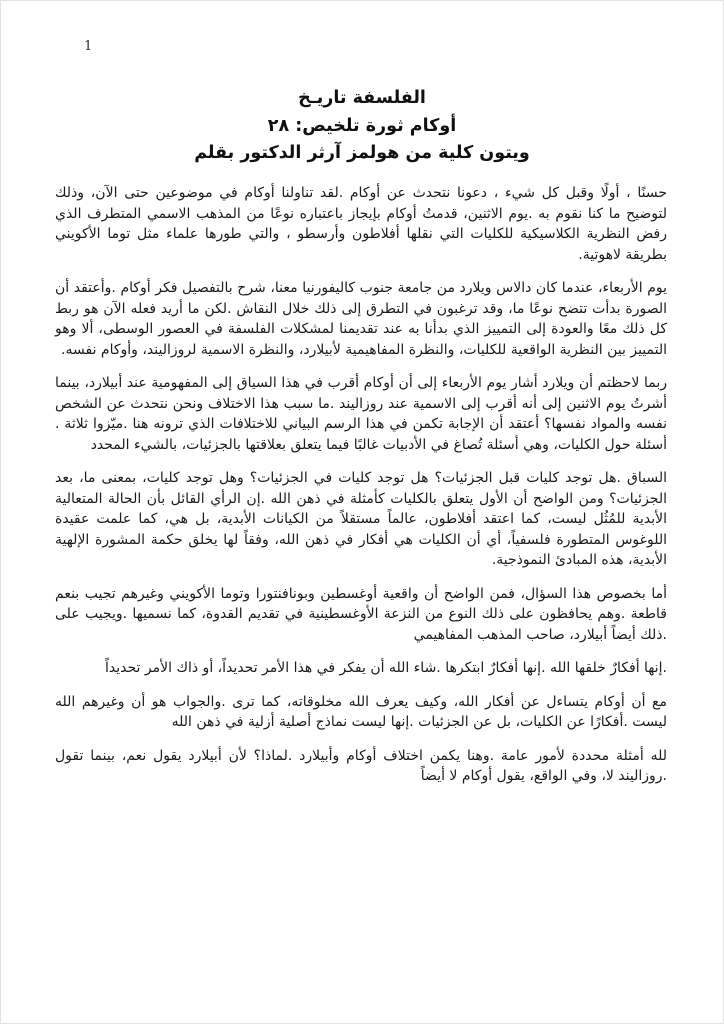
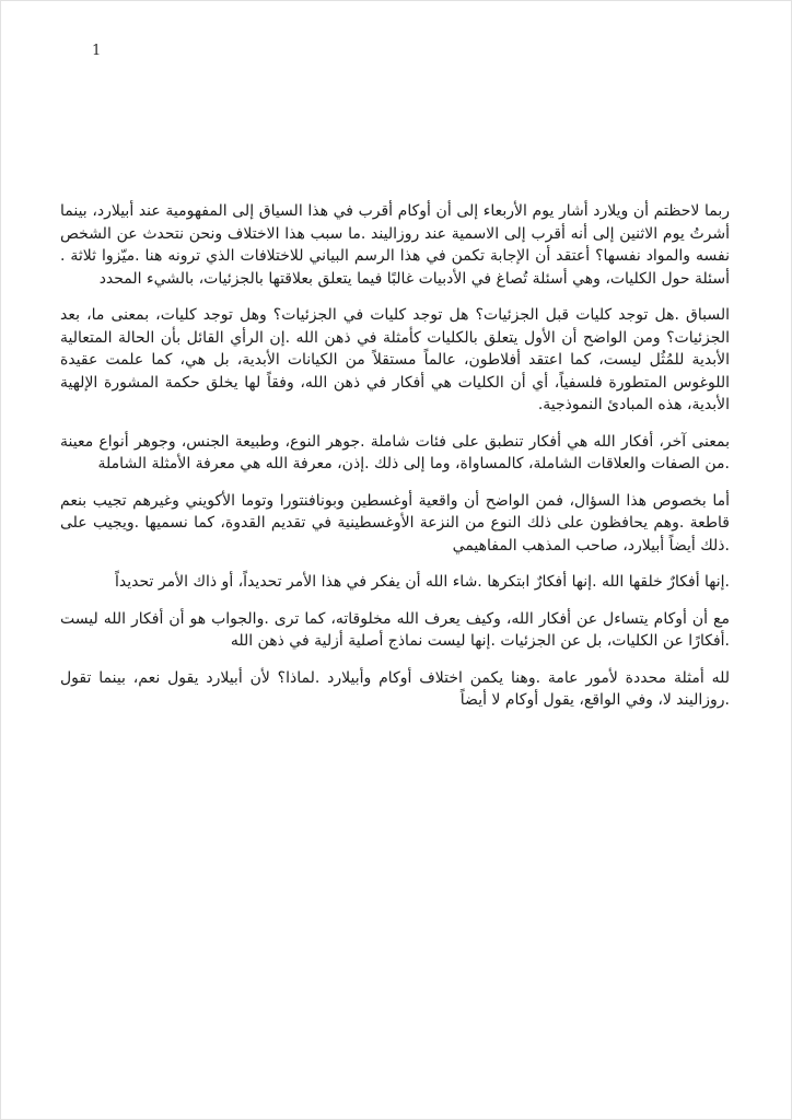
  1
- الفلسفة تاريـخ
- أوكام ثورة تلخيص: ٢٨
- ويتون كلية من هولمز آرثر الدكتور بقلم
- حسنًا ، أولًا وقبل كل شيء ، دعونا نتحدث عن أوكام .لقد تناولنا أوكام في موضوعين حتى الآن، وذلك لتوضيح ما كنا نقوم به .يوم الاثنين، قدمتُ أوكام بإيجاز باعتباره نوعًا من المذهب الاسمي المتطرف الذي رفض النظرية الكلاسيكية للكليات التي نقلها أفلاطون وأرسطو ، والتي طورها علماء مثل توما الأكويني بطريقة لاهوتية.
- يوم الأربعاء، عندما كان دالاس ويلارد من جامعة جنوب كاليفورنيا معنا، شرح بالتفصيل فكر أوكام .وأعتقد أن الصورة بدأت تتضح نوعًا ما، وقد ترغبون في التطرق إلى ذلك خلال النقاش .لكن ما أريد فعله الآن هو ربط كل ذلك معًا والعودة إلى التمييز الذي بدأنا به عند تقديمنا لمشكلات الفلسفة في العصور الوسطى، ألا وهو التمييز بين النظرية الواقعية للكليات، والنظرة المفاهيمية لأبيلارد، والنظرة الاسمية لروزاليند، وأوكام نفسه.
  ربما لاحظتم أن ويلارد أشار يوم الأربعاء إلى أن أوكام أقرب في هذا السياق إلى المفهومية عند أبيلارد، بينما أشرتُ يوم الاثنين إلى أنه أقرب إلى الاسمية عند روزاليند .ما سبب هذا الاختلاف ونحن نتحدث عن الشخص نفسه والمواد نفسها؟ أعتقد أن الإجابة تكمن في هذا الرسم البياني للاختلافات الذي ترونه هنا .ميّزوا ثلاثة . أسئلة حول الكليات، وهي أسئلة تُصاغ في الأدبيات غالبًا فيما يتعلق بعلاقتها بالجزئيات، بالشيء المحدد
  السباق .هل توجد كليات قبل الجزئيات؟ هل توجد كليات في الجزئيات؟ وهل توجد كليات، بمعنى ما، بعد الجزئيات؟ ومن الواضح أن الأول يتعلق بالكليات كأمثلة في ذهن الله .إن الرأي القائل بأن الحالة المتعالية الأبدية للمُثُل ليست، كما اعتقد أفلاطون، عالماً مستقلاً من الكيانات الأبدية، بل هي، كما علمت عقيدة اللوغوس المتطورة فلسفياً، أي أن الكليات هي أفكار في ذهن الله، وفقاً لها يخلق حكمة المشورة الإلهية الأبدية، هذه المبادئ النموذجية.
+ بمعنى آخر، أفكار الله هي أفكار تنطبق على فئات شاملة .جوهر النوع، وطبيعة الجنس، وجوهر أنواع معينة .من الصفات والعلاقات الشاملة، كالمساواة، وما إلى ذلك .إذن، معرفة الله هي معرفة الأمثلة الشاملة
  أما بخصوص هذا السؤال، فمن الواضح أن واقعية أوغسطين وبونافنتورا وتوما الأكويني وغيرهم تجيب بنعم قاطعة .وهم يحافظون على ذلك النوع من النزعة الأوغسطينية في تقديم القدوة، كما نسميها .ويجيب على .ذلك أيضاً أبيلارد، صاحب المذهب المفاهيمي
  .إنها أفكارٌ خلقها الله .إنها أفكارٌ ابتكرها .شاء الله أن يفكر في هذا الأمر تحديداً، أو ذاك الأمر تحديداً
- مع أن أوكام يتساءل عن أفكار الله، وكيف يعرف الله مخلوقاته، كما ترى .والجواب هو أن وغيرهم الله ليست .أفكارًا عن الكليات، بل عن الجزئيات .إنها ليست نماذج أصلية أزلية في ذهن الله
+ مع أن أوكام يتساءل عن أفكار الله، وكيف يعرف الله مخلوقاته، كما ترى .والجواب هو أن أفكار الله ليست .أفكارًا عن الكليات، بل عن الجزئيات .إنها ليست نماذج أصلية أزلية في ذهن الله
  لله أمثلة محددة لأمور عامة .وهنا يكمن اختلاف أوكام وأبيلارد .لماذا؟ لأن أبيلارد يقول نعم، بينما تقول .روزاليند لا، وفي الواقع، يقول أوكام لا أيضاً
